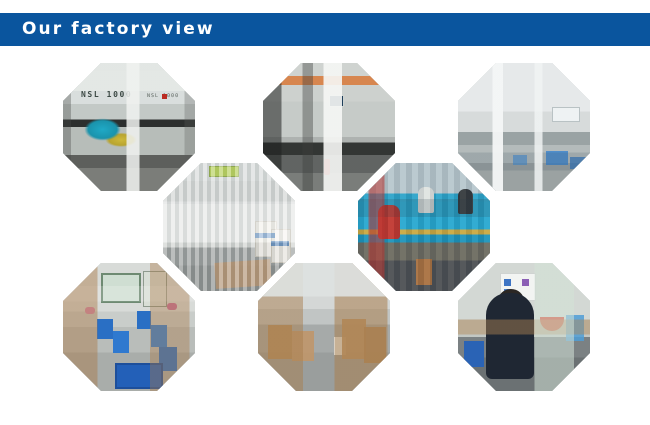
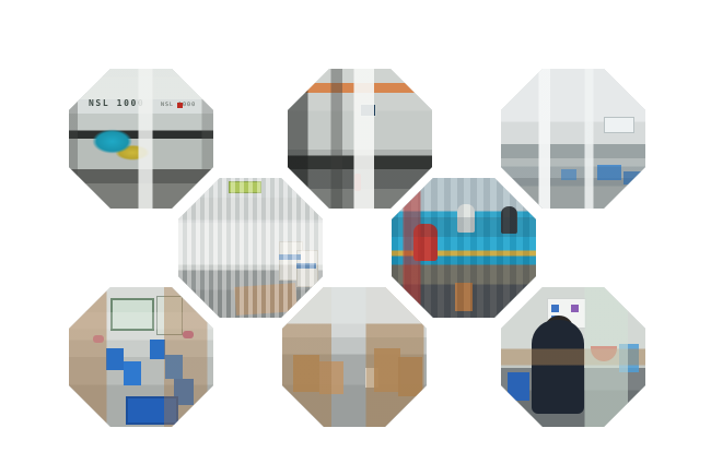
- Our factory view
